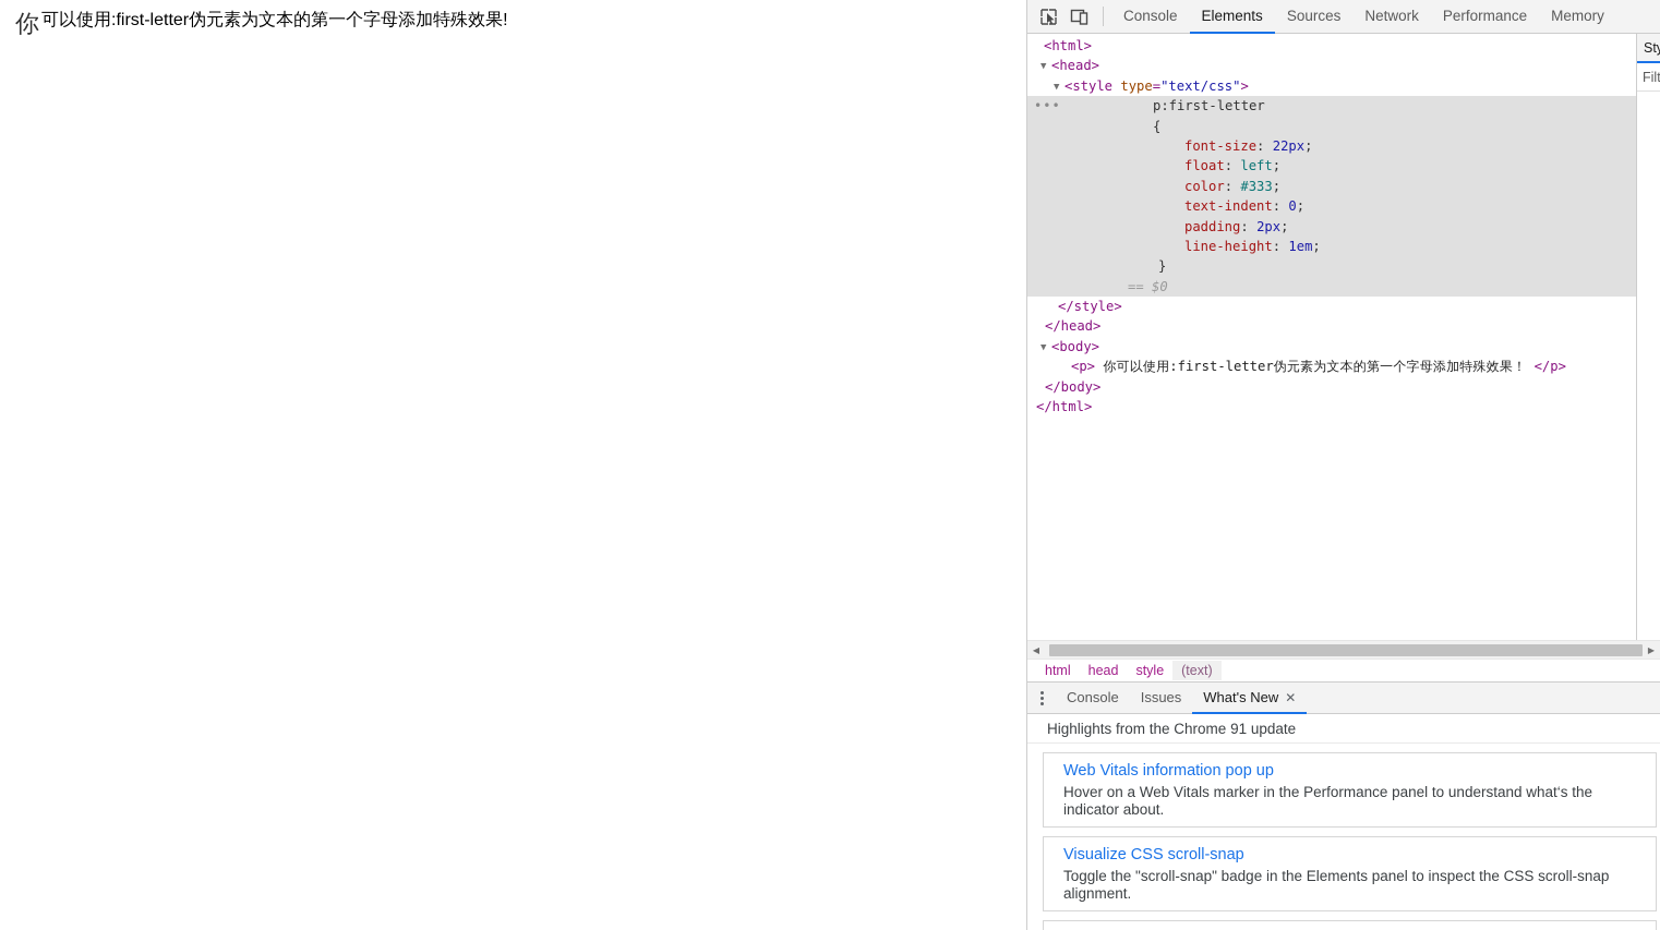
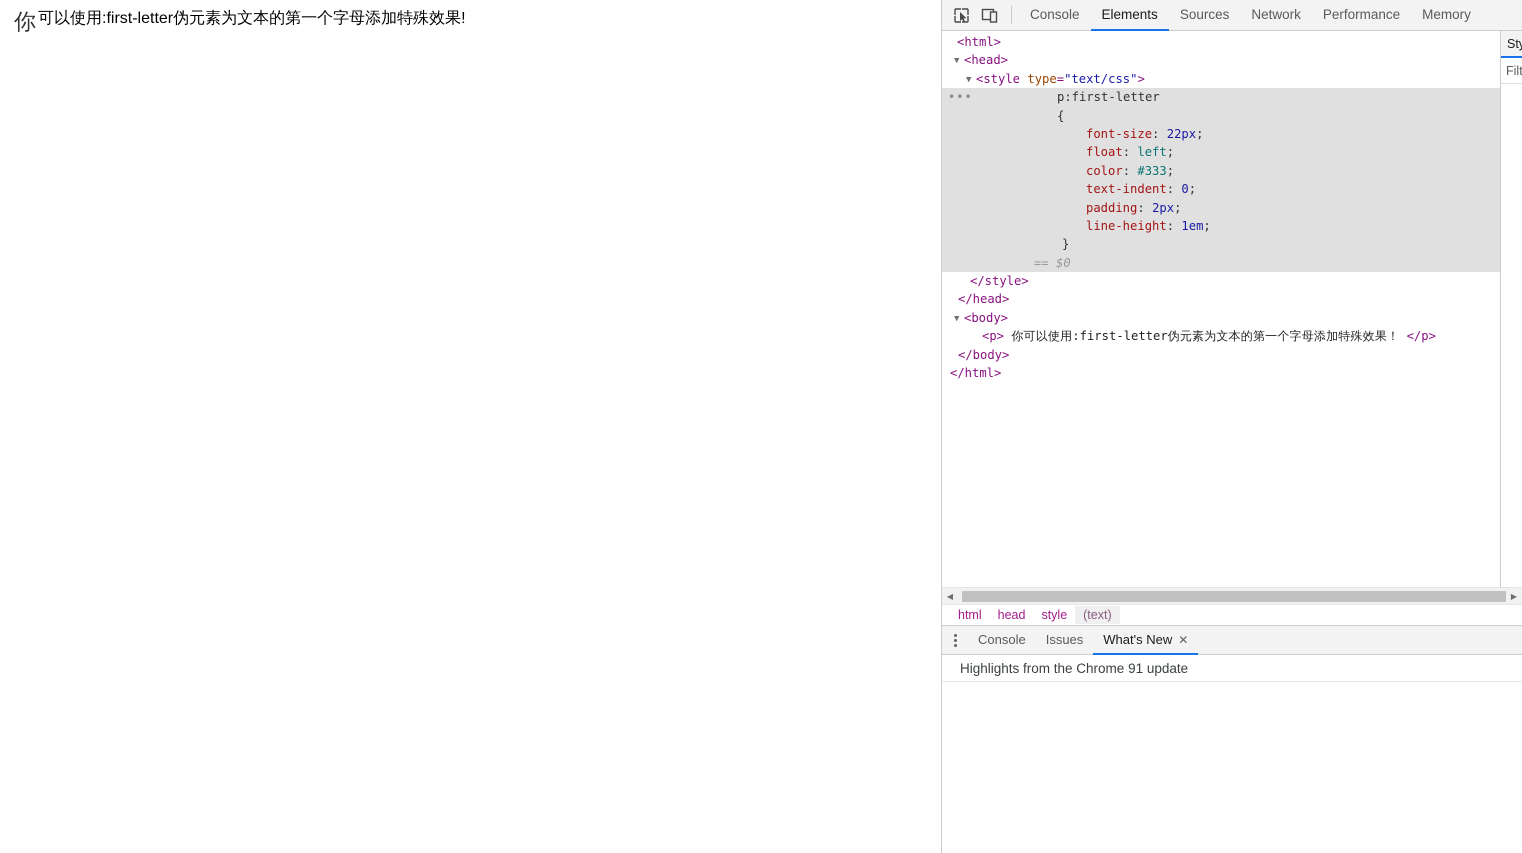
  你
  可以使用:first-letter伪元素为文本的第一个字母添加特殊效果!
  Console
  Elements
  Sources
  Network
  Performance
  Memory
  <html>
  ▼ <head>
  ▼ <style type="text/css">
  •••
  p:first-letter
  {
  font-size: 22px;
  float: left;
  color: #333;
  text-indent: 0;
  padding: 2px;
  line-height: 1em;
  }
  == $0
  </style>
  </head>
  ▼ <body>
  <p> 你可以使用:first-letter伪元素为文本的第一个字母添加特殊效果！ </p>
  </body>
  </html>
  ◀
  ▶
  html
  head
  style
  (text)
  Console
  Issues
  What's New
  ✕
  Highlights from the Chrome 91 update
- Web Vitals information pop up
- Hover on a Web Vitals marker in the Performance panel to understand what‘s the
- indicator about.
- Visualize CSS scroll-snap
- Toggle the "scroll-snap" badge in the Elements panel to inspect the CSS scroll-snap
- alignment.
